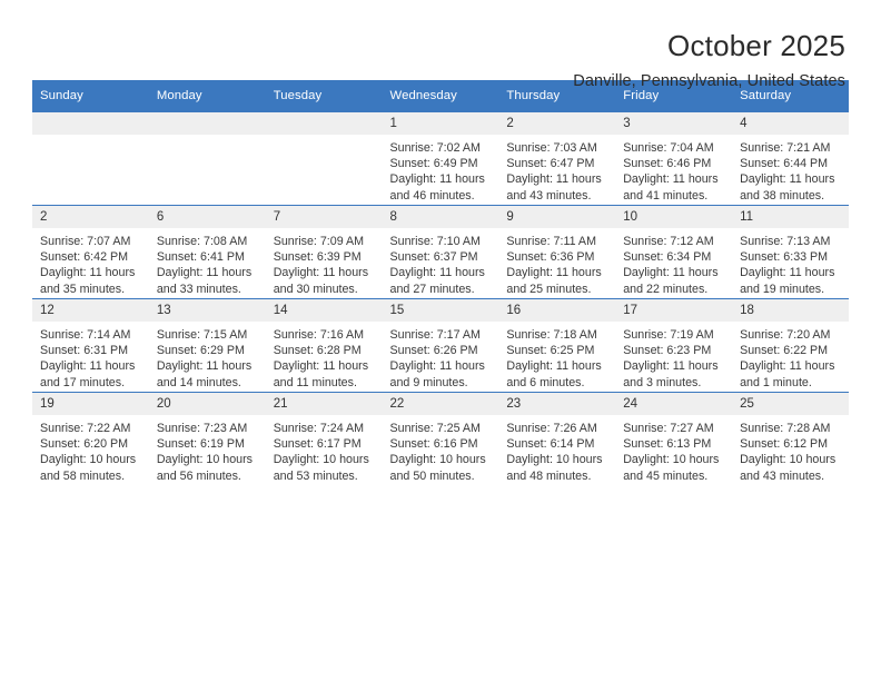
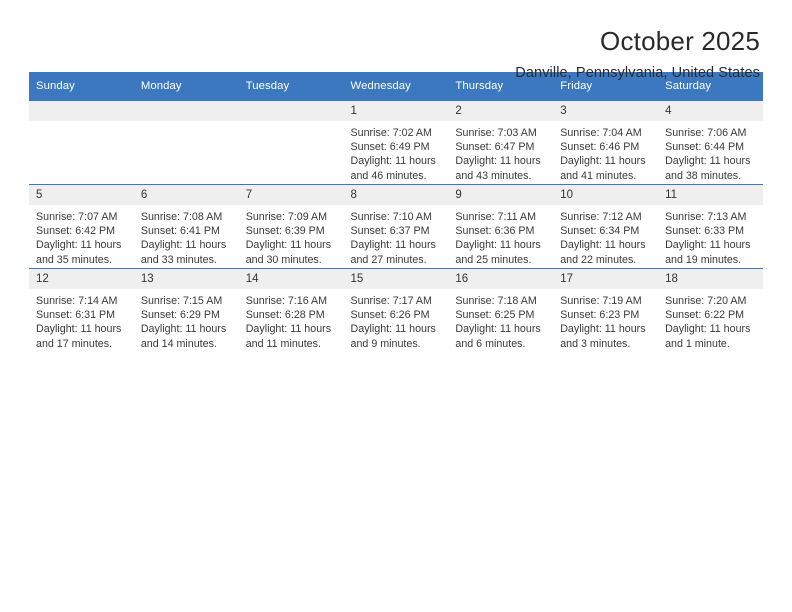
  October 2025
  Danville, Pennsylvania, United States
  Sunday	Monday	Tuesday	Wednesday	Thursday	Friday	Saturday
- 			1Sunrise: 7:02 AMSunset: 6:49 PMDaylight: 11 hours and 46 minutes.	2Sunrise: 7:03 AMSunset: 6:47 PMDaylight: 11 hours and 43 minutes.	3Sunrise: 7:04 AMSunset: 6:46 PMDaylight: 11 hours and 41 minutes.	4Sunrise: 7:21 AMSunset: 6:44 PMDaylight: 11 hours and 38 minutes.
+ 			1Sunrise: 7:02 AMSunset: 6:49 PMDaylight: 11 hours and 46 minutes.	2Sunrise: 7:03 AMSunset: 6:47 PMDaylight: 11 hours and 43 minutes.	3Sunrise: 7:04 AMSunset: 6:46 PMDaylight: 11 hours and 41 minutes.	4Sunrise: 7:06 AMSunset: 6:44 PMDaylight: 11 hours and 38 minutes.
- 2Sunrise: 7:07 AMSunset: 6:42 PMDaylight: 11 hours and 35 minutes.	6Sunrise: 7:08 AMSunset: 6:41 PMDaylight: 11 hours and 33 minutes.	7Sunrise: 7:09 AMSunset: 6:39 PMDaylight: 11 hours and 30 minutes.	8Sunrise: 7:10 AMSunset: 6:37 PMDaylight: 11 hours and 27 minutes.	9Sunrise: 7:11 AMSunset: 6:36 PMDaylight: 11 hours and 25 minutes.	10Sunrise: 7:12 AMSunset: 6:34 PMDaylight: 11 hours and 22 minutes.	11Sunrise: 7:13 AMSunset: 6:33 PMDaylight: 11 hours and 19 minutes.
+ 5Sunrise: 7:07 AMSunset: 6:42 PMDaylight: 11 hours and 35 minutes.	6Sunrise: 7:08 AMSunset: 6:41 PMDaylight: 11 hours and 33 minutes.	7Sunrise: 7:09 AMSunset: 6:39 PMDaylight: 11 hours and 30 minutes.	8Sunrise: 7:10 AMSunset: 6:37 PMDaylight: 11 hours and 27 minutes.	9Sunrise: 7:11 AMSunset: 6:36 PMDaylight: 11 hours and 25 minutes.	10Sunrise: 7:12 AMSunset: 6:34 PMDaylight: 11 hours and 22 minutes.	11Sunrise: 7:13 AMSunset: 6:33 PMDaylight: 11 hours and 19 minutes.
  12Sunrise: 7:14 AMSunset: 6:31 PMDaylight: 11 hours and 17 minutes.	13Sunrise: 7:15 AMSunset: 6:29 PMDaylight: 11 hours and 14 minutes.	14Sunrise: 7:16 AMSunset: 6:28 PMDaylight: 11 hours and 11 minutes.	15Sunrise: 7:17 AMSunset: 6:26 PMDaylight: 11 hours and 9 minutes.	16Sunrise: 7:18 AMSunset: 6:25 PMDaylight: 11 hours and 6 minutes.	17Sunrise: 7:19 AMSunset: 6:23 PMDaylight: 11 hours and 3 minutes.	18Sunrise: 7:20 AMSunset: 6:22 PMDaylight: 11 hours and 1 minute.
- 19Sunrise: 7:22 AMSunset: 6:20 PMDaylight: 10 hours and 58 minutes.	20Sunrise: 7:23 AMSunset: 6:19 PMDaylight: 10 hours and 56 minutes.	21Sunrise: 7:24 AMSunset: 6:17 PMDaylight: 10 hours and 53 minutes.	22Sunrise: 7:25 AMSunset: 6:16 PMDaylight: 10 hours and 50 minutes.	23Sunrise: 7:26 AMSunset: 6:14 PMDaylight: 10 hours and 48 minutes.	24Sunrise: 7:27 AMSunset: 6:13 PMDaylight: 10 hours and 45 minutes.	25Sunrise: 7:28 AMSunset: 6:12 PMDaylight: 10 hours and 43 minutes.
